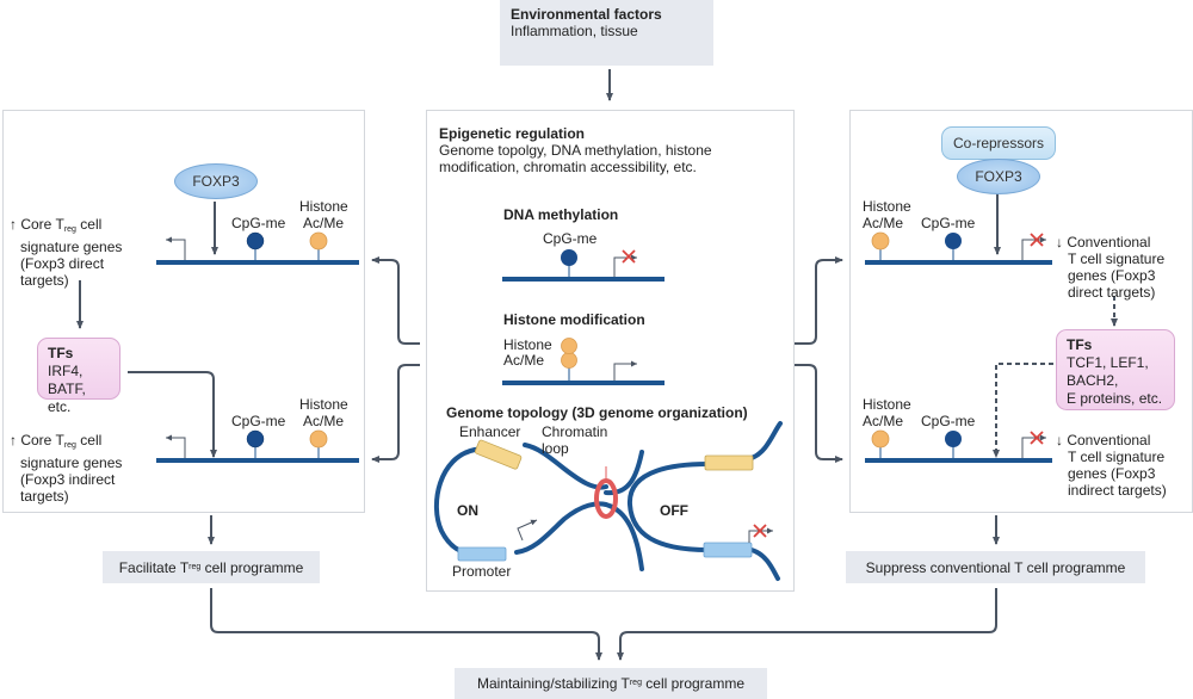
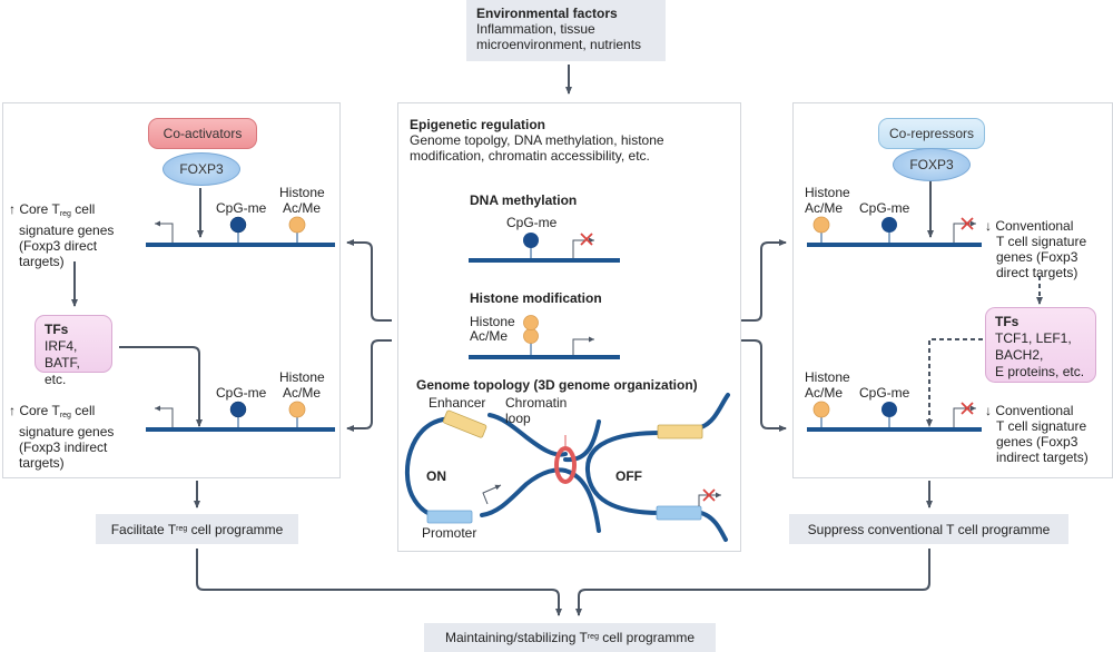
  Environmental factors
  Inflammation, tissue
+ microenvironment, nutrients
+ Co-activators
  FOXP3
  CpG-me
  Histone
  Ac/Me
  ↑ Core T cell
  signature genes
  (Foxp3 direct
  targets)
  TFs
  IRF4,
  BATF, etc.
  CpG-me
  Histone
  Ac/Me
  ↑ Core T cell
  signature genes
  (Foxp3 indirect
  targets)
  Epigenetic regulation
  Genome topolgy, DNA methylation, histone
  modification, chromatin accessibility, etc.
  DNA methylation
  CpG-me
  Histone modification
  Histone
  Ac/Me
  Genome topology (3D genome organization)
  Enhancer
  Chromatin
  loop
  ON
  OFF
  Promoter
  Co-repressors
  FOXP3
  Histone
  Ac/Me
  CpG-me
  ↓ Conventional
  T cell signature
  genes (Foxp3
  direct targets)
  TFs
  TCF1, LEF1,
  BACH2,
  E proteins, etc.
  Histone
  Ac/Me
  CpG-me
  ↓ Conventional
  T cell signature
  genes (Foxp3
  indirect targets)
  Facilitate T
  cell programme
  Suppress conventional T cell programme
  Maintaining/stabilizing T
  cell programme
